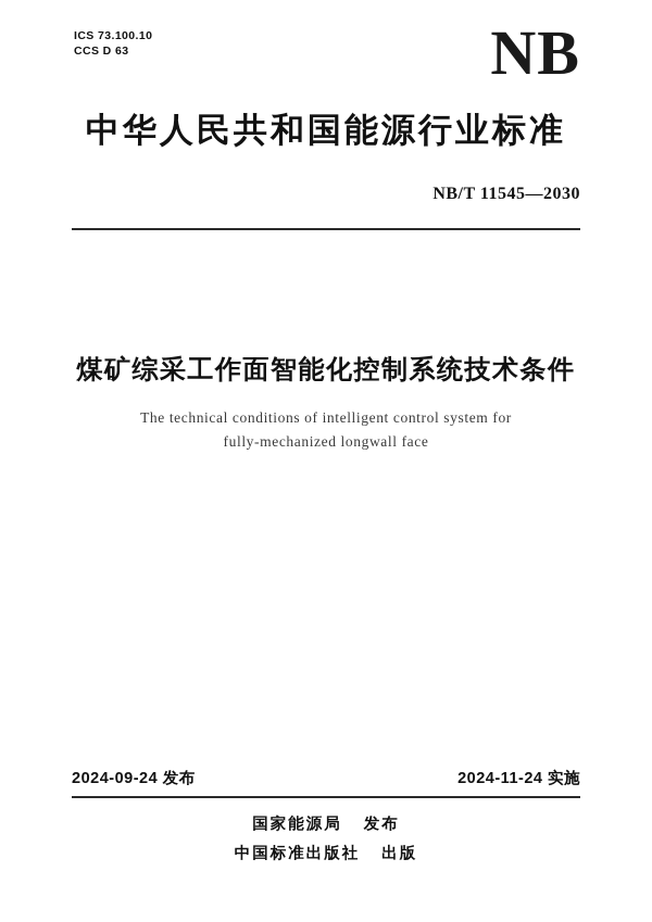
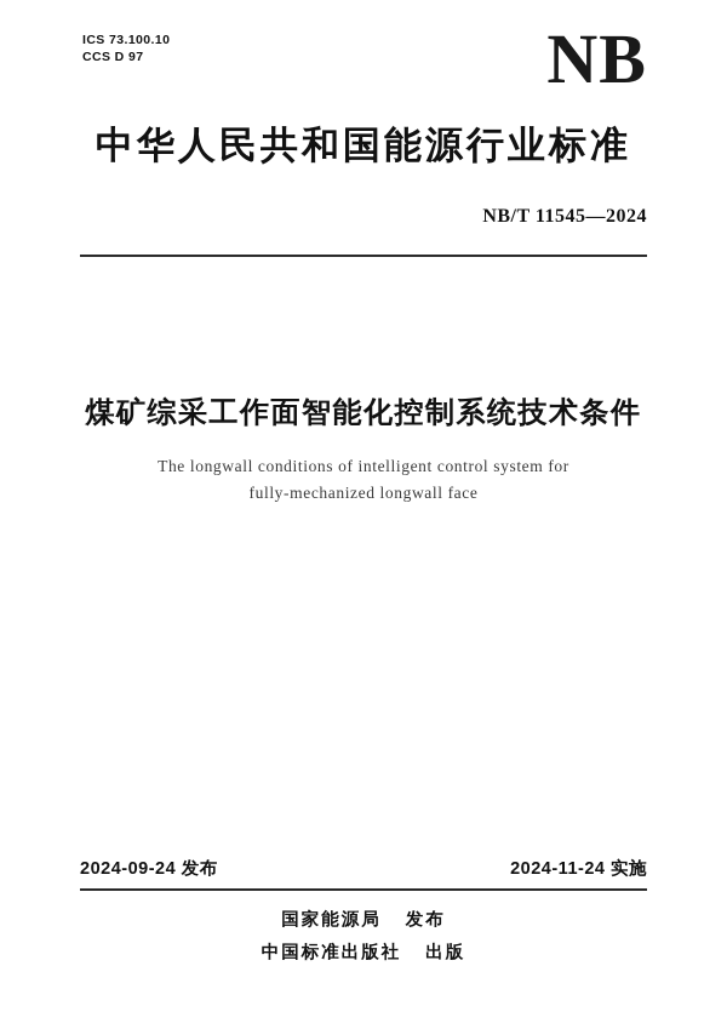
  ICS 73.100.10
- CCS D 63
+ CCS D 97
  NB
  中华人民共和国能源行业标准
- NB/T 11545—2030
+ NB/T 11545—2024
  煤矿综采工作面智能化控制系统技术条件
- The technical conditions of intelligent control system for
+ The longwall conditions of intelligent control system for
  fully-mechanized longwall face
  2024-09-24 发布
  2024-11-24 实施
  国家能源局 发布
  中国标准出版社 出版
